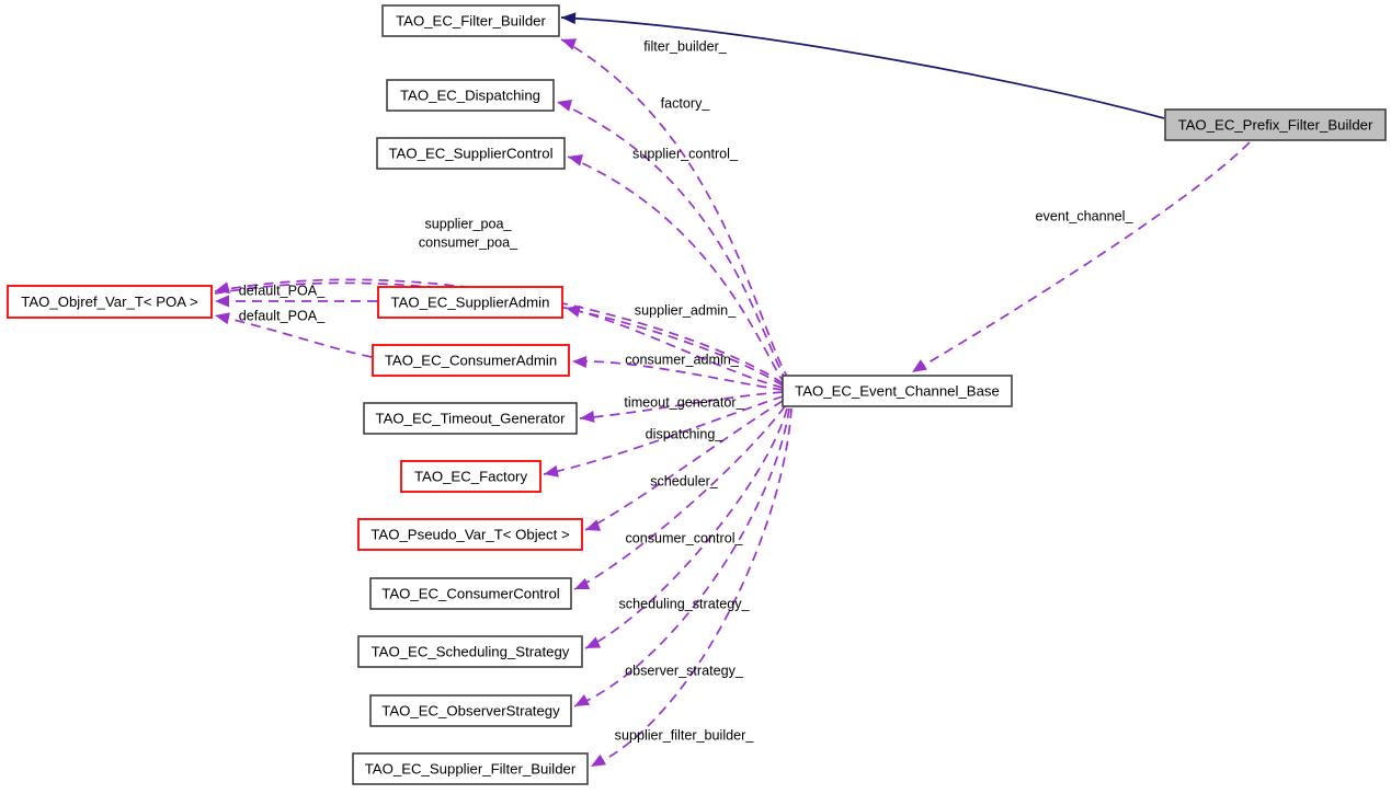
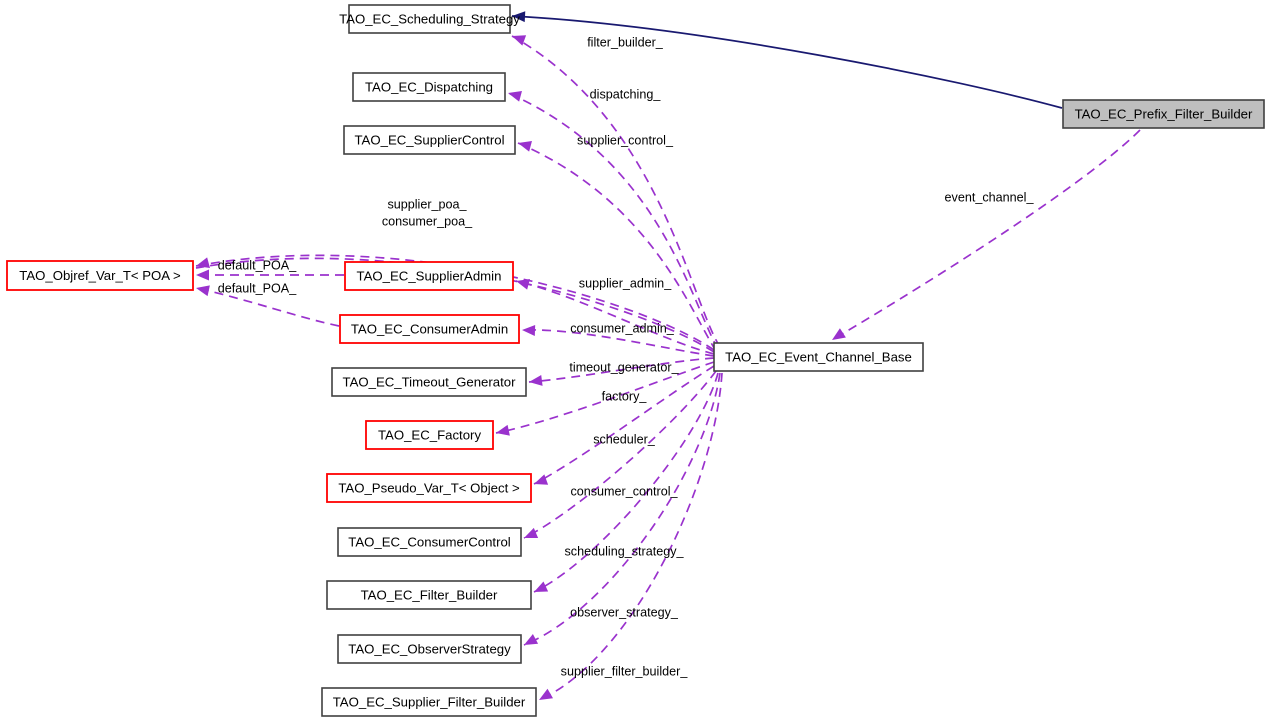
  filter_builder_
- factory_
+ dispatching_
  supplier_control_
  supplier_poa_
  consumer_poa_
  default_POA_
  default_POA_
  supplier_admin_
  consumer_admin_
  timeout_generator_
- dispatching_
+ factory_
  scheduler_
  consumer_control_
  scheduling_strategy_
  observer_strategy_
  supplier_filter_builder_
  event_channel_
- TAO_EC_Filter_Builder
+ TAO_EC_Scheduling_Strategy
  TAO_EC_Dispatching
  TAO_EC_SupplierControl
  TAO_Objref_Var_T< POA >
  TAO_EC_SupplierAdmin
  TAO_EC_ConsumerAdmin
  TAO_EC_Timeout_Generator
  TAO_EC_Factory
  TAO_Pseudo_Var_T< Object >
  TAO_EC_ConsumerControl
- TAO_EC_Scheduling_Strategy
+ TAO_EC_Filter_Builder
  TAO_EC_ObserverStrategy
  TAO_EC_Supplier_Filter_Builder
  TAO_EC_Event_Channel_Base
  TAO_EC_Prefix_Filter_Builder
